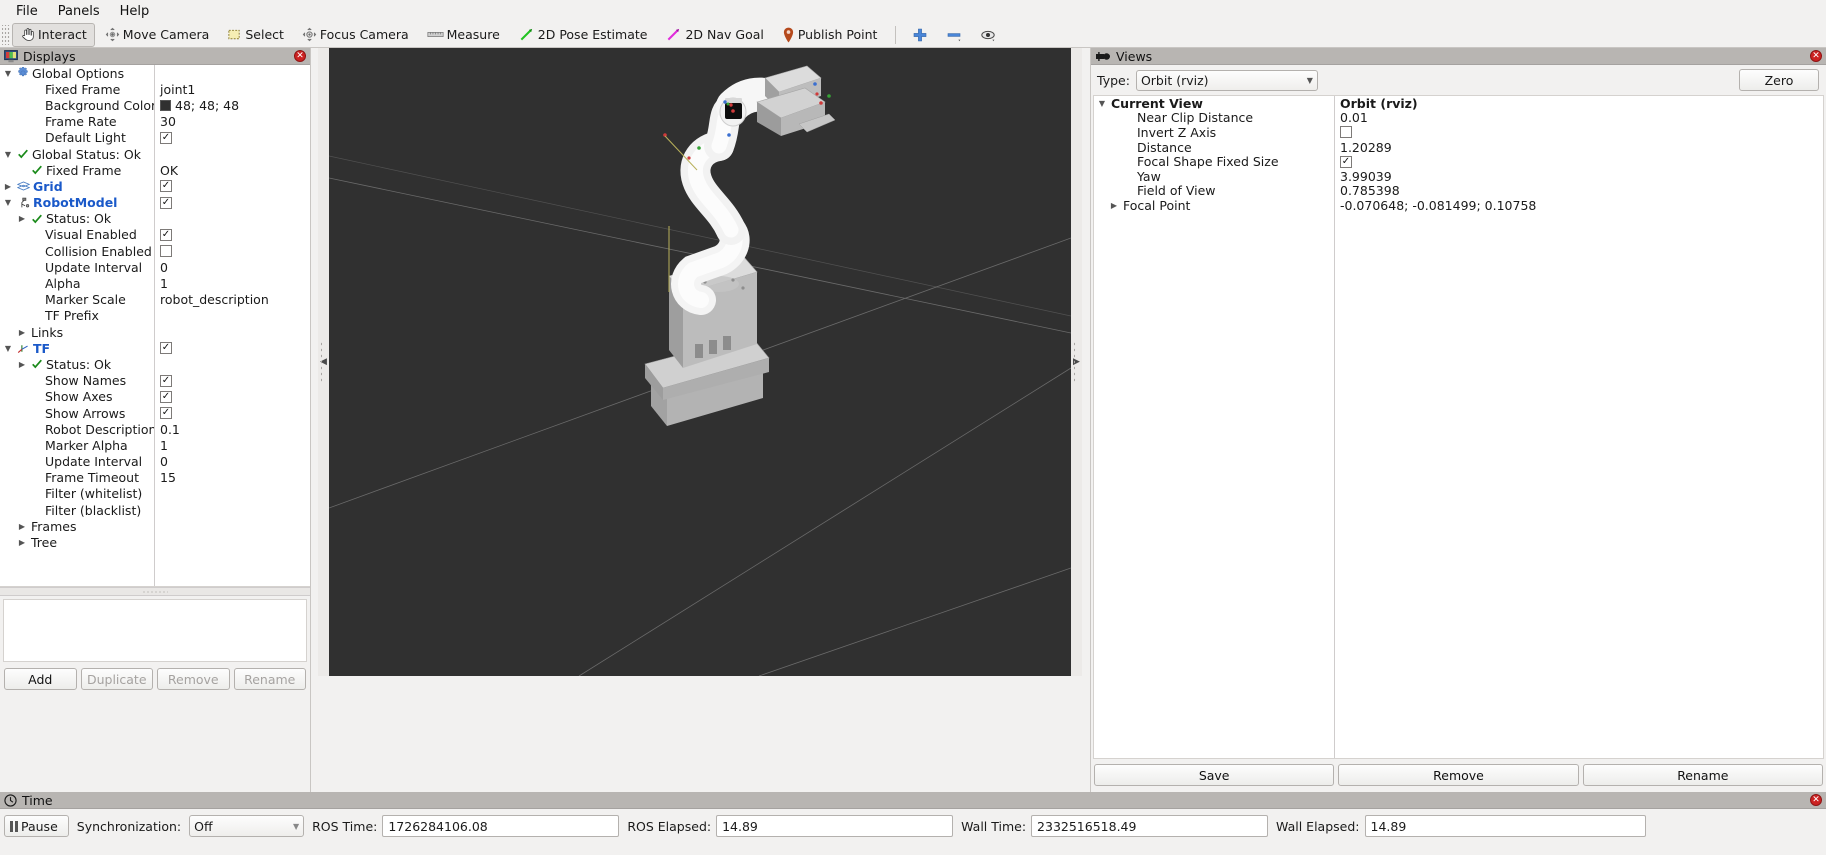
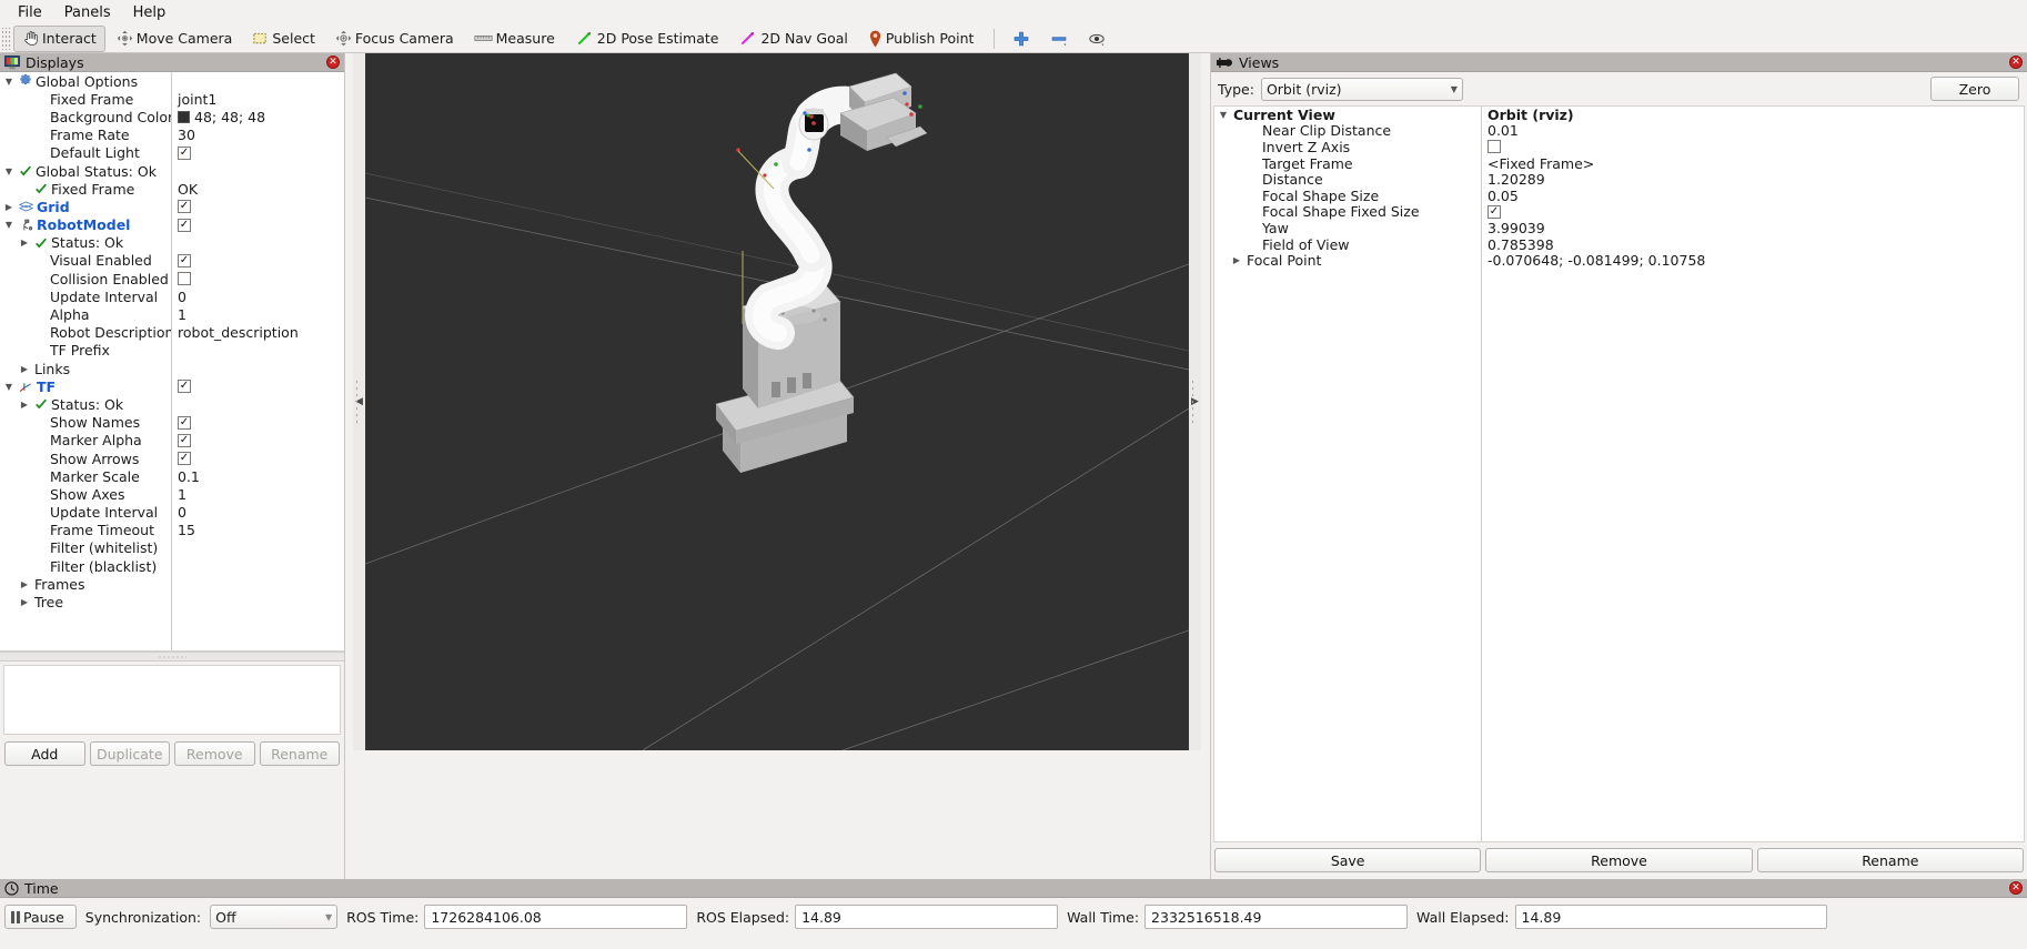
  File
  Panels
  Help
  Interact
  Move Camera
  Select
  Focus Camera
  Measure
  2D Pose Estimate
  2D Nav Goal
  Publish Point
  Displays
  ✕
  ▼
  Global Options
  Fixed Frame
  joint1
  Background Colo
  48; 48; 48
  Frame Rate
  30
  Default Light
  ✓
  ▼
  Global Status: Ok
  Fixed Frame
  OK
  ▶
  Grid
  ✓
  ▼
  RobotModel
  ✓
  ▶
  Status: Ok
  Visual Enabled
  ✓
  Collision Enabled
  Update Interval
  0
  Alpha
  1
- Marker Scale
+ Robot Description
  robot_description
  TF Prefix
  ▶
  Links
  ▼
  TF
  ✓
  ▶
  Status: Ok
  Show Names
  ✓
- Show Axes
+ Marker Alpha
  ✓
  Show Arrows
  ✓
- Robot Description
+ Marker Scale
  0.1
- Marker Alpha
+ Show Axes
  1
  Update Interval
  0
  Frame Timeout
  15
  Filter (whitelist)
  Filter (blacklist)
  ▶
  Frames
  ▶
  Tree
  Add
  Duplicate
  Remove
  Rename
  ◀
  ▶
  Views
  ✕
  Type:
  Orbit (rviz)
  ▼
  Zero
  ▼
  Current View
  Orbit (rviz)
  Near Clip Distance
  0.01
  Invert Z Axis
+ Target Frame
+ <Fixed Frame>
  Distance
  1.20289
+ Focal Shape Size
+ 0.05
  Focal Shape Fixed Size
  ✓
  Yaw
  3.99039
  Field of View
  0.785398
  ▶
  Focal Point
  -0.070648; -0.081499; 0.10758
  Save
  Remove
  Rename
  Time
  ✕
  Pause
  Synchronization:
  Off
  ▼
  ROS Time:
  1726284106.08
  ROS Elapsed:
  14.89
  Wall Time:
  2332516518.49
  Wall Elapsed:
  14.89
